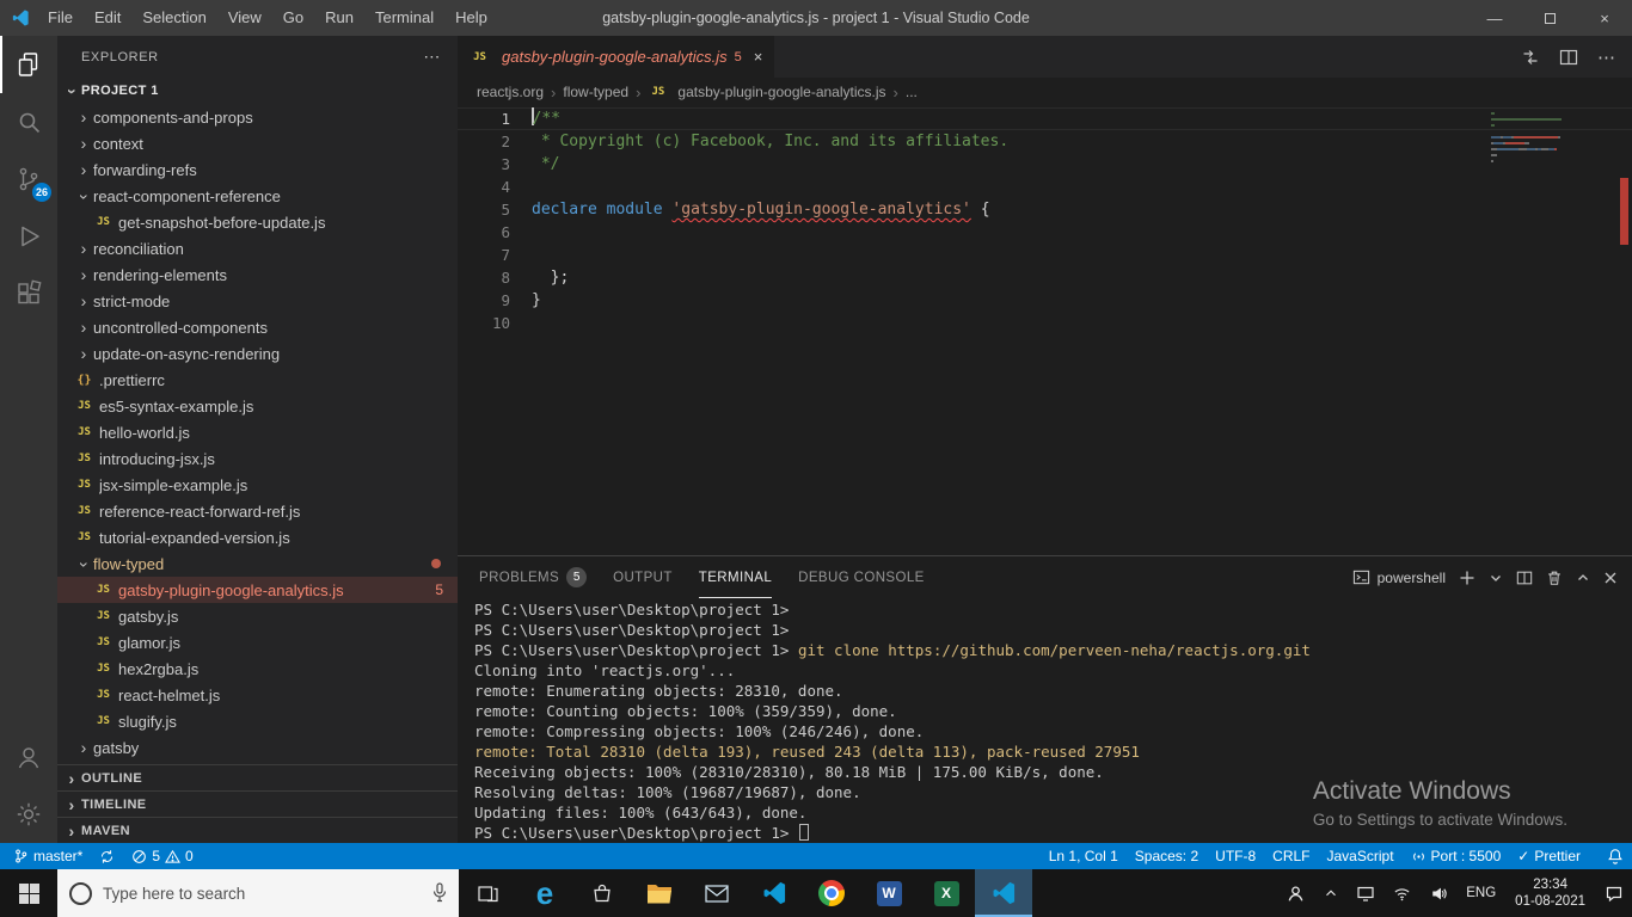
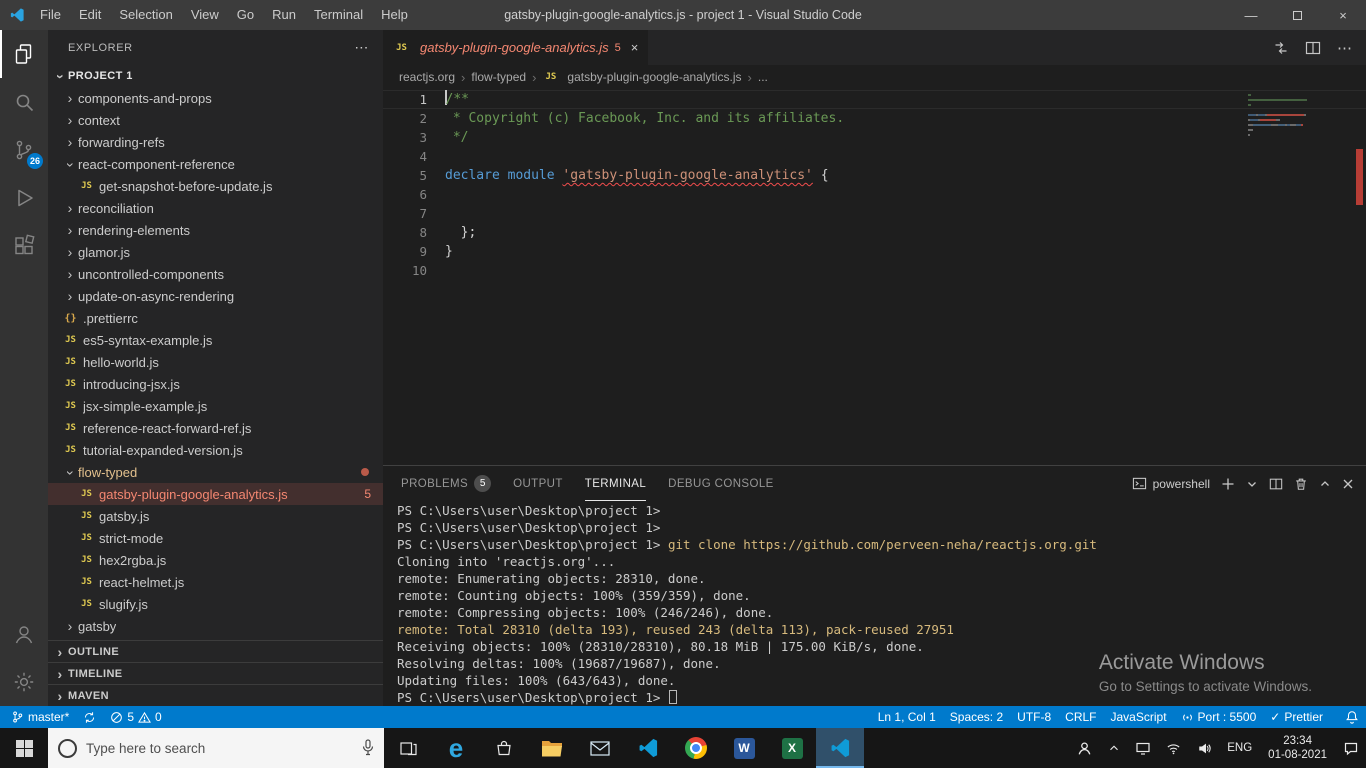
  File
  Edit
  Selection
  View
  Go
  Run
  Terminal
  Help
  gatsby-plugin-google-analytics.js - project 1 - Visual Studio Code
  —
  ×
  26
  EXPLORER
  ⋯
  PROJECT 1
  ›
  components-and-props
  ›
  context
  ›
  forwarding-refs
  react-component-reference
  JS
  get-snapshot-before-update.js
  ›
  reconciliation
  ›
  rendering-elements
  ›
- strict-mode
+ glamor.js
  ›
  uncontrolled-components
  ›
  update-on-async-rendering
  {}
  .prettierrc
  JS
  es5-syntax-example.js
  JS
  hello-world.js
  JS
  introducing-jsx.js
  JS
  jsx-simple-example.js
  JS
  reference-react-forward-ref.js
  JS
  tutorial-expanded-version.js
  flow-typed
  JS
  gatsby-plugin-google-analytics.js
  5
  JS
  gatsby.js
  JS
- glamor.js
+ strict-mode
  JS
  hex2rgba.js
  JS
  react-helmet.js
  JS
  slugify.js
  ›
  gatsby
  ›
  OUTLINE
  ›
  TIMELINE
  ›
  MAVEN
  JS
  gatsby-plugin-google-analytics.js
  5
  ×
  ⋯
  reactjs.org
  ›
  flow-typed
  ›
  JS
  gatsby-plugin-google-analytics.js
  ›
  ...
  1
  /**
  2
  * Copyright (c) Facebook, Inc. and its affiliates.
  3
  */
  4
  5
  declare module 'gatsby-plugin-google-analytics' {
  6
  7
  8
  };
  9
  }
  10
  PROBLEMS
  5
  OUTPUT
  TERMINAL
  DEBUG CONSOLE
  powershell
  PS C:\Users\user\Desktop\project 1>
  PS C:\Users\user\Desktop\project 1>
  PS C:\Users\user\Desktop\project 1> git clone https://github.com/perveen-neha/reactjs.org.git
  Cloning into 'reactjs.org'...
  remote: Enumerating objects: 28310, done.
  remote: Counting objects: 100% (359/359), done.
  remote: Compressing objects: 100% (246/246), done.
  remote: Total 28310 (delta 193), reused 243 (delta 113), pack-reused 27951
  Receiving objects: 100% (28310/28310), 80.18 MiB | 175.00 KiB/s, done.
  Resolving deltas: 100% (19687/19687), done.
  Updating files: 100% (643/643), done.
  PS C:\Users\user\Desktop\project 1>
  master*
  5
  0
  Ln 1, Col 1
  Spaces: 2
  UTF-8
  CRLF
  JavaScript
  Port : 5500
  ✓
  Prettier
  Type here to search
  e
  W
  X
  ENG
  23:34
  01-08-2021
  Activate Windows
  Go to Settings to activate Windows.
